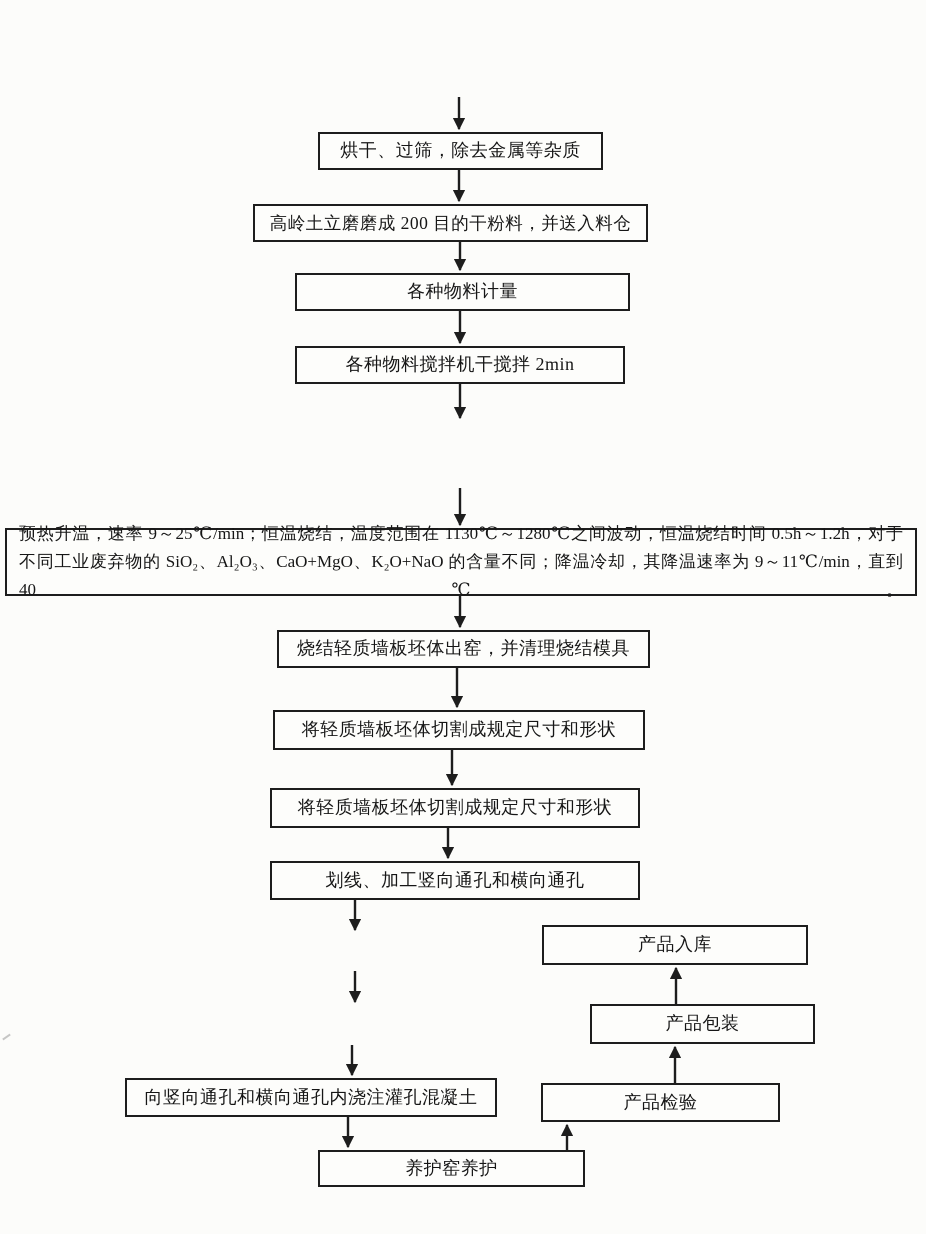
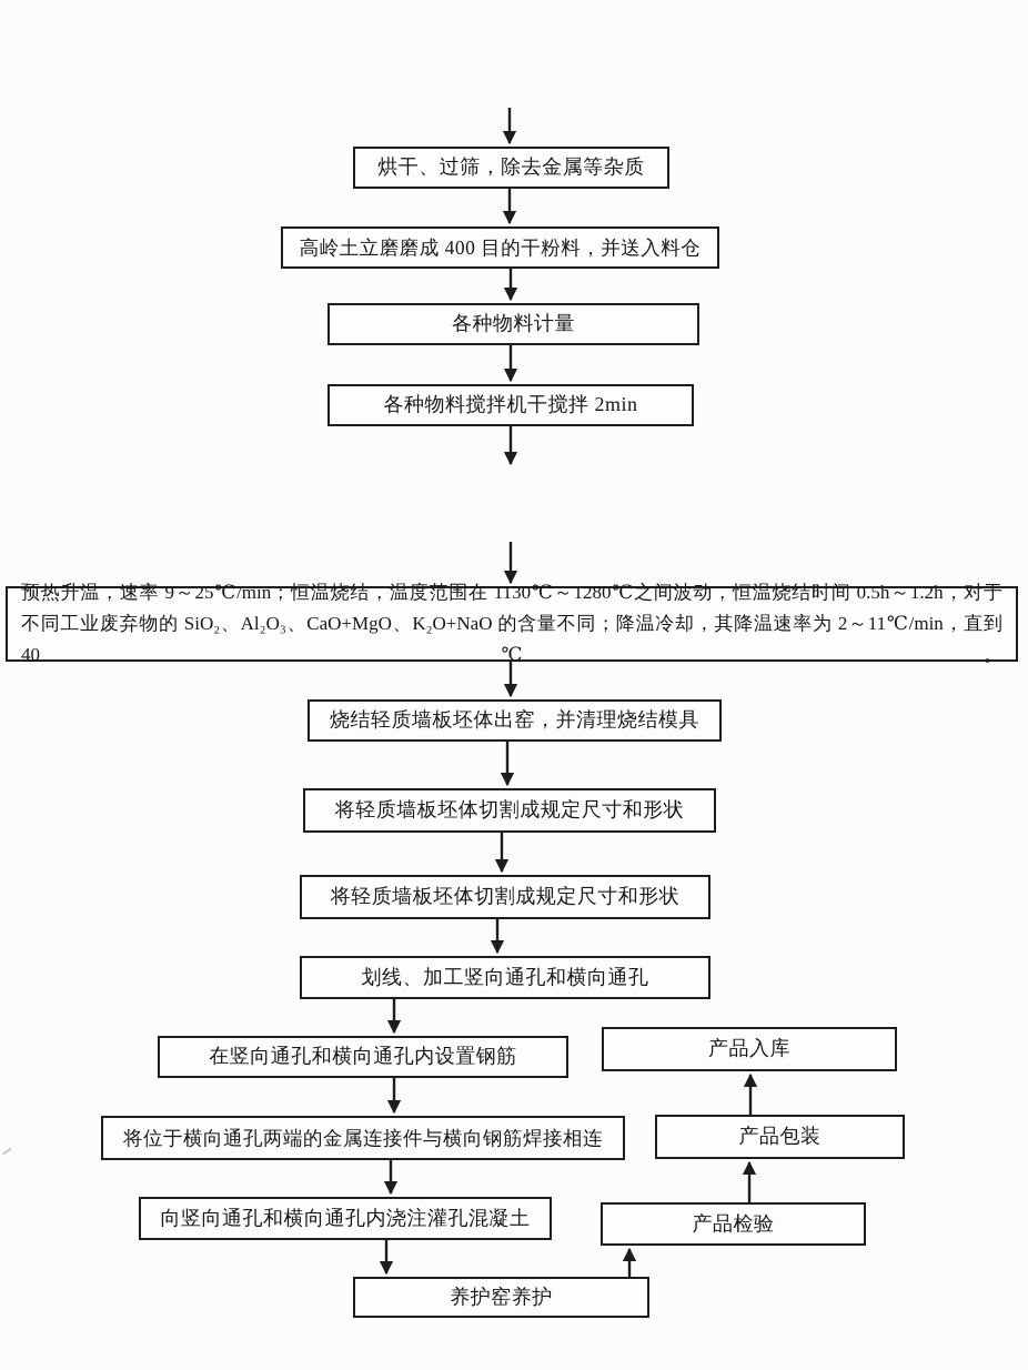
  烘干、过筛，除去金属等杂质
- 高岭土立磨磨成 200 目的干粉料，并送入料仓
+ 高岭土立磨磨成 400 目的干粉料，并送入料仓
  各种物料计量
  各种物料搅拌机干搅拌 2min
  预热升温，速率 9～25℃/min；恒温烧结，温度范围在 1130℃～1280℃之间波动，恒温烧结时间 0.5h～1.2h，对于
- 不同工业废弃物的 SiO₂、Al₂O₃、CaO+MgO、K₂O+NaO 的含量不同；降温冷却，其降温速率为 9～11℃/min，直到 40℃。
+ 不同工业废弃物的 SiO₂、Al₂O₃、CaO+MgO、K₂O+NaO 的含量不同；降温冷却，其降温速率为 2～11℃/min，直到 40℃。
  烧结轻质墙板坯体出窑，并清理烧结模具
  将轻质墙板坯体切割成规定尺寸和形状
  将轻质墙板坯体切割成规定尺寸和形状
  划线、加工竖向通孔和横向通孔
+ 在竖向通孔和横向通孔内设置钢筋
+ 将位于横向通孔两端的金属连接件与横向钢筋焊接相连
  向竖向通孔和横向通孔内浇注灌孔混凝土
  养护窑养护
  产品入库
  产品包装
  产品检验
